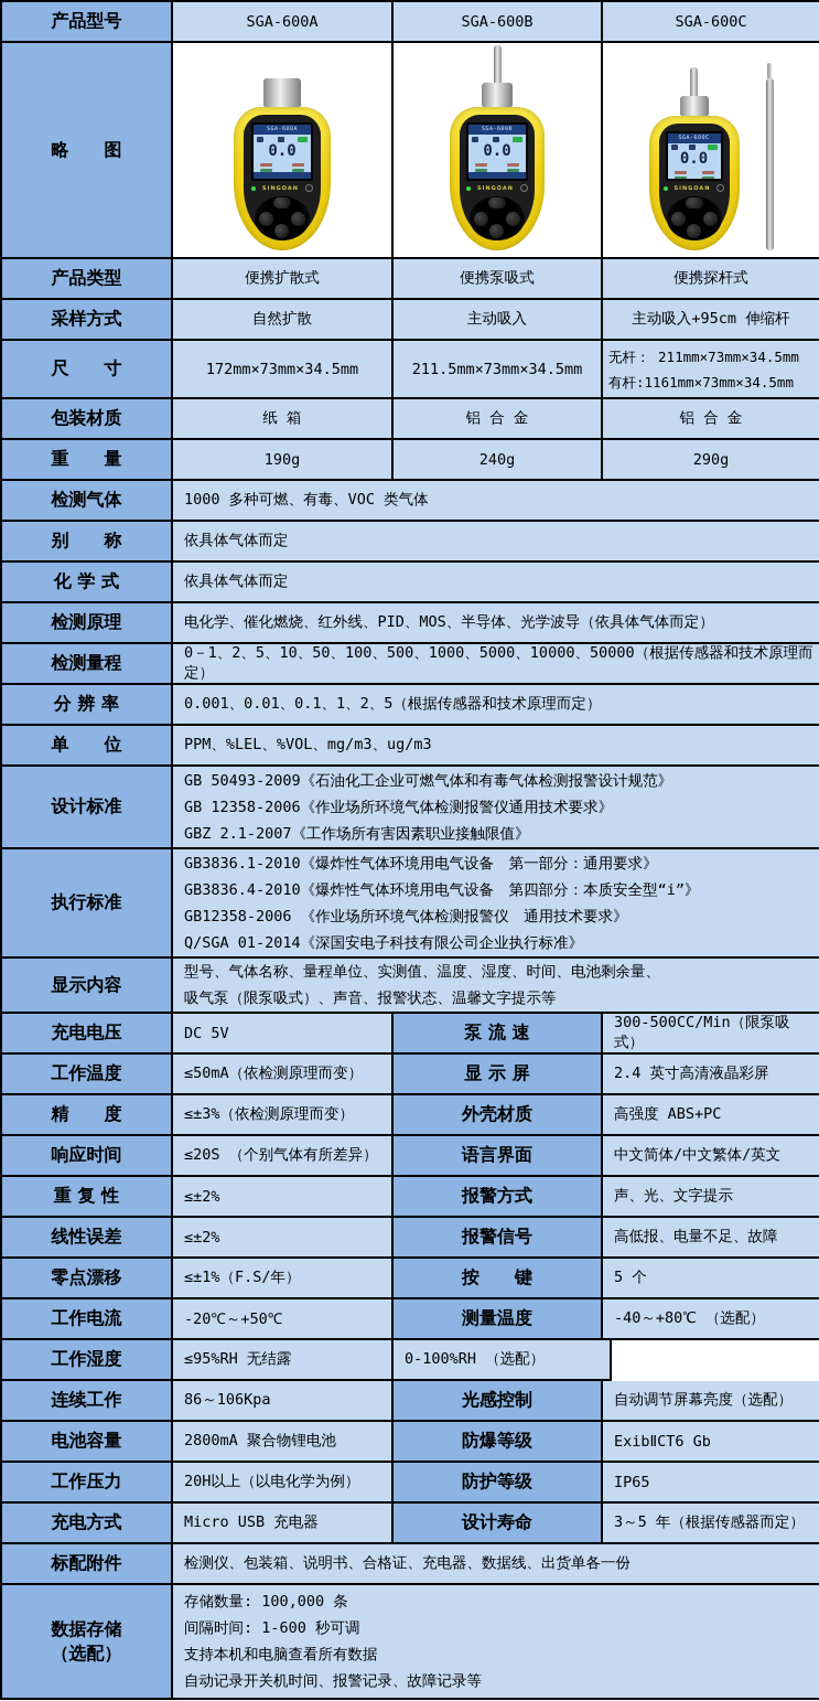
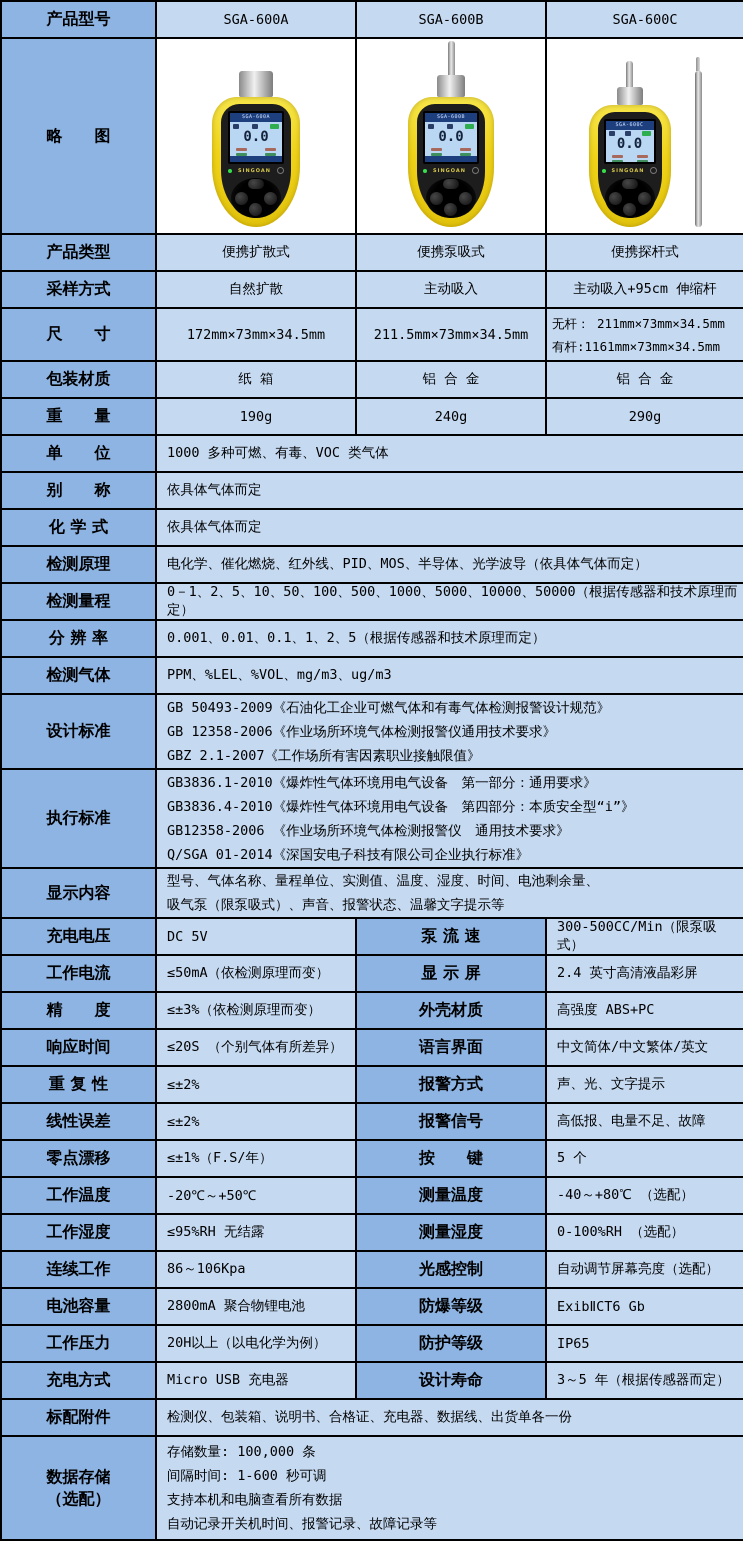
  产品型号
  SGA-600A
  SGA-600B
  SGA-600C
  略 图
  0.0
  0.0
  0.0
  产品类型
  便携扩散式
  便携泵吸式
  便携探杆式
  采样方式
  自然扩散
  主动吸入
  主动吸入+95cm 伸缩杆
  尺 寸
  172mm×73mm×34.5mm
  211.5mm×73mm×34.5mm
  无杆： 211mm×73mm×34.5mm
  有杆:1161mm×73mm×34.5mm
  包装材质
  纸 箱
  铝 合 金
  铝 合 金
  重 量
  190g
  240g
  290g
- 检测气体
+ 单 位
  1000 多种可燃、有毒、VOC 类气体
  别 称
  依具体气体而定
  化 学 式
  依具体气体而定
  检测原理
  电化学、催化燃烧、红外线、PID、MOS、半导体、光学波导（依具体气体而定）
  检测量程
  0－1、2、5、10、50、100、500、1000、5000、10000、50000（根据传感器和技术原理而定）
  分 辨 率
  0.001、0.01、0.1、1、2、5（根据传感器和技术原理而定）
- 单 位
+ 检测气体
  PPM、%LEL、%VOL、mg/m3、ug/m3
  设计标准
  GB 50493-2009《石油化工企业可燃气体和有毒气体检测报警设计规范》
  GB 12358-2006《作业场所环境气体检测报警仪通用技术要求》
  GBZ 2.1-2007《工作场所有害因素职业接触限值》
  执行标准
  GB3836.1-2010《爆炸性气体环境用电气设备 第一部分：通用要求》
  GB3836.4-2010《爆炸性气体环境用电气设备 第四部分：本质安全型“i”》
  GB12358-2006 《作业场所环境气体检测报警仪 通用技术要求》
  Q/SGA 01-2014《深国安电子科技有限公司企业执行标准》
  显示内容
  型号、气体名称、量程单位、实测值、温度、湿度、时间、电池剩余量、
  吸气泵（限泵吸式）、声音、报警状态、温馨文字提示等
  充电电压
  DC 5V
  泵 流 速
  300-500CC/Min（限泵吸式）
- 工作温度
+ 工作电流
  ≤50mA（依检测原理而变）
  显 示 屏
  2.4 英寸高清液晶彩屏
  精 度
  ≤±3%（依检测原理而变）
  外壳材质
  高强度 ABS+PC
  响应时间
  ≤20S （个别气体有所差异）
  语言界面
  中文简体/中文繁体/英文
  重 复 性
  ≤±2%
  报警方式
  声、光、文字提示
  线性误差
  ≤±2%
  报警信号
  高低报、电量不足、故障
  零点漂移
  ≤±1%（F.S/年）
  按 键
  5 个
- 工作电流
+ 工作温度
  -20℃～+50℃
  测量温度
  -40～+80℃ （选配）
  工作湿度
  ≤95%RH 无结露
+ 测量湿度
  0-100%RH （选配）
  连续工作
  86～106Kpa
  光感控制
  自动调节屏幕亮度（选配）
  电池容量
  2800mA 聚合物锂电池
  防爆等级
  ExibⅡCT6 Gb
  工作压力
  20H以上（以电化学为例）
  防护等级
  IP65
  充电方式
  Micro USB 充电器
  设计寿命
  3～5 年（根据传感器而定）
  标配附件
  检测仪、包装箱、说明书、合格证、充电器、数据线、出货单各一份
  数据存储
  （选配）
  存储数量: 100,000 条
  间隔时间: 1-600 秒可调
  支持本机和电脑查看所有数据
  自动记录开关机时间、报警记录、故障记录等
